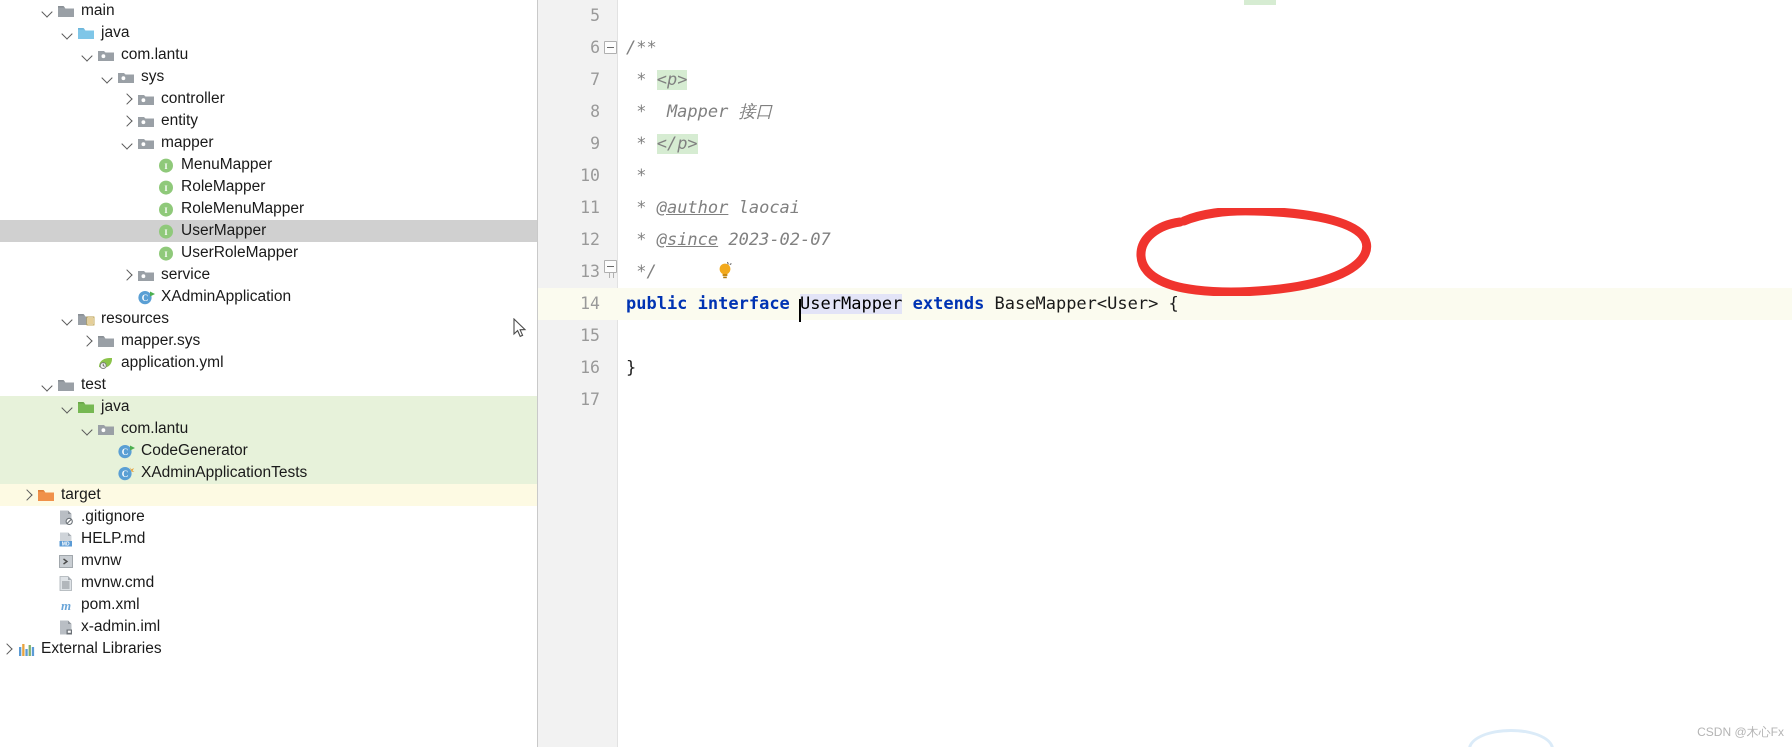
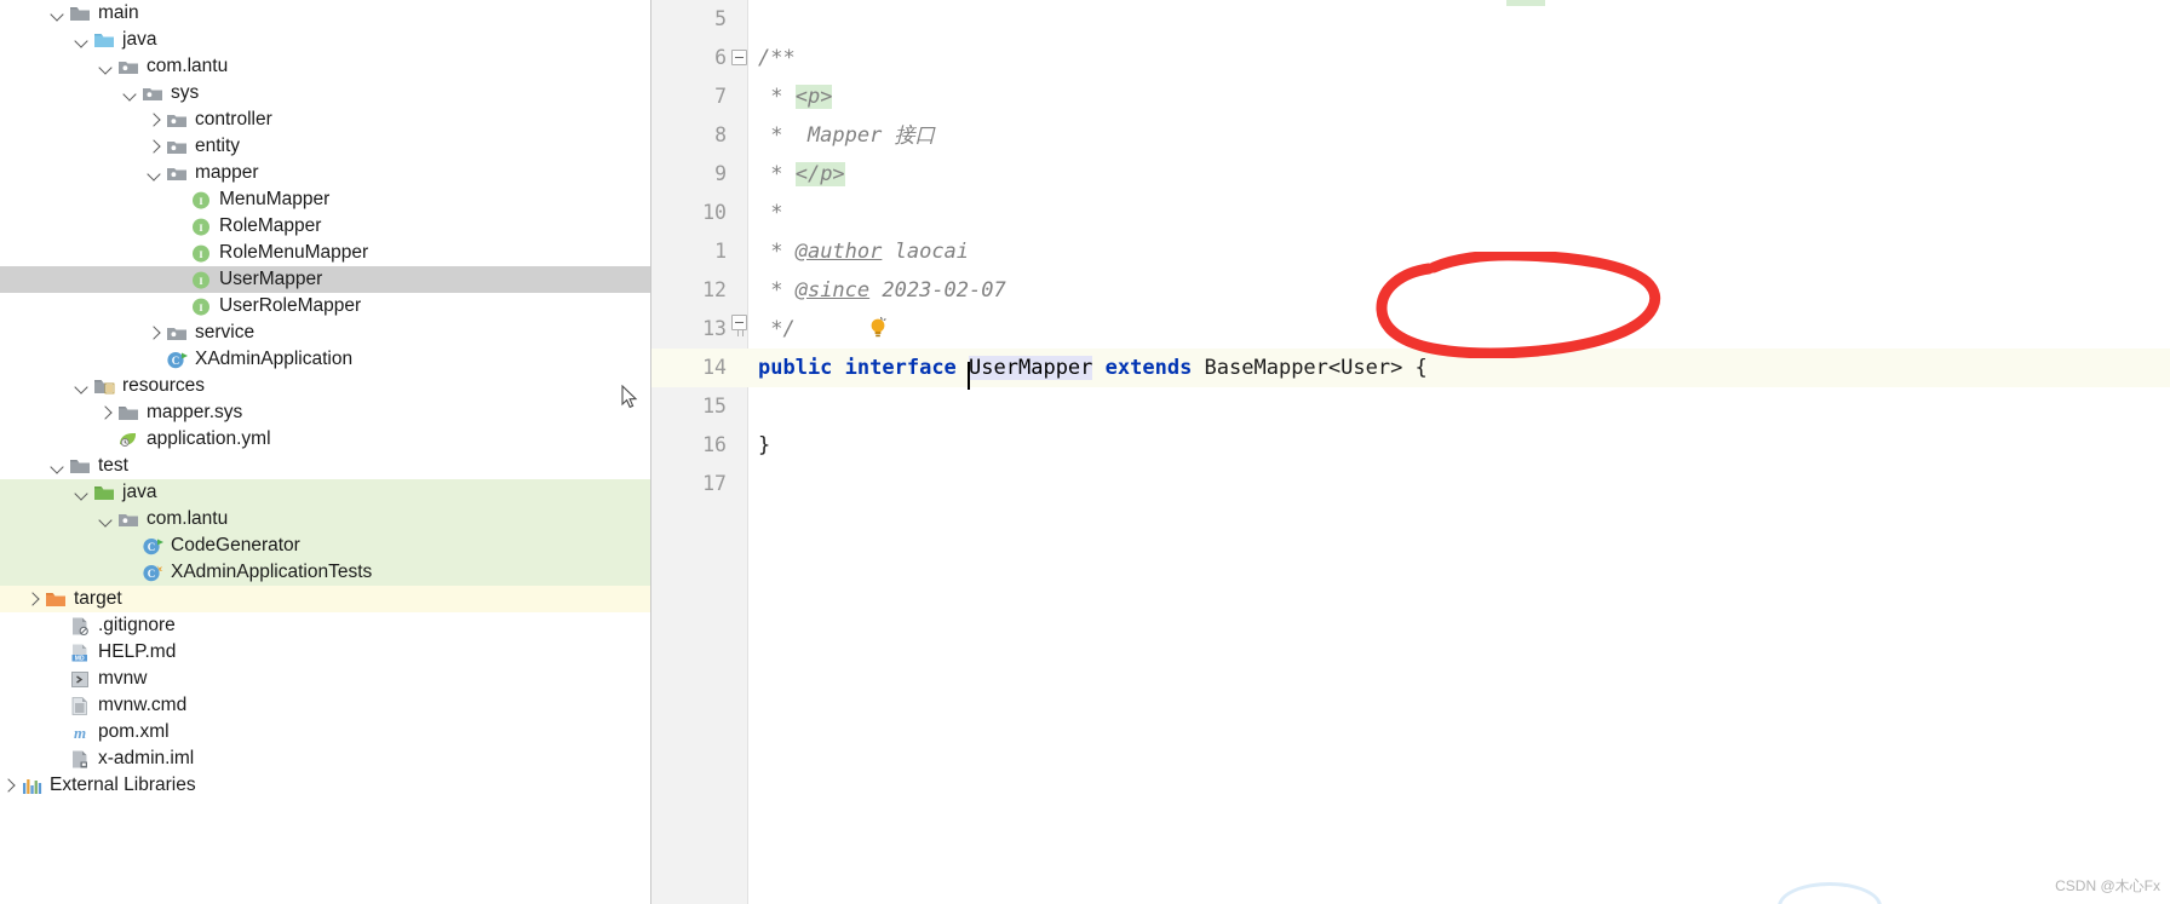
  main
  java
  com.lantu
  sys
  controller
  entity
  mapper
  I
  MenuMapper
  I
  RoleMapper
  I
  RoleMenuMapper
  I
  UserMapper
  I
  UserRoleMapper
  service
  C
  XAdminApplication
  resources
  mapper.sys
  application.yml
  test
  java
  com.lantu
  C
  CodeGenerator
  C
  XAdminApplicationTests
  target
  .gitignore
  HELP.md
  mvnw
  mvnw.cmd
  m
  pom.xml
  x-admin.iml
  External Libraries
  5
  6
  /**
  7
  * <p>
  8
  * Mapper 接口
  9
  * </p>
  10
  *
- 11
+ 1
  * @author laocai
  12
  * @since 2023-02-07
  13
  */
  14
  public interface UserMapper extends BaseMapper<User> {
  15
  16
  }
  17
  CSDN @木心Fx
